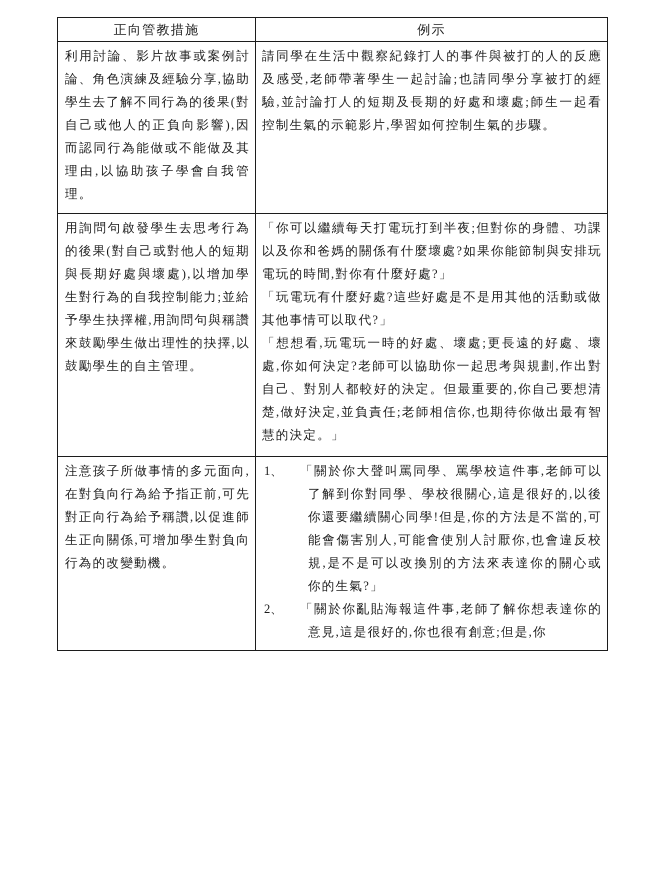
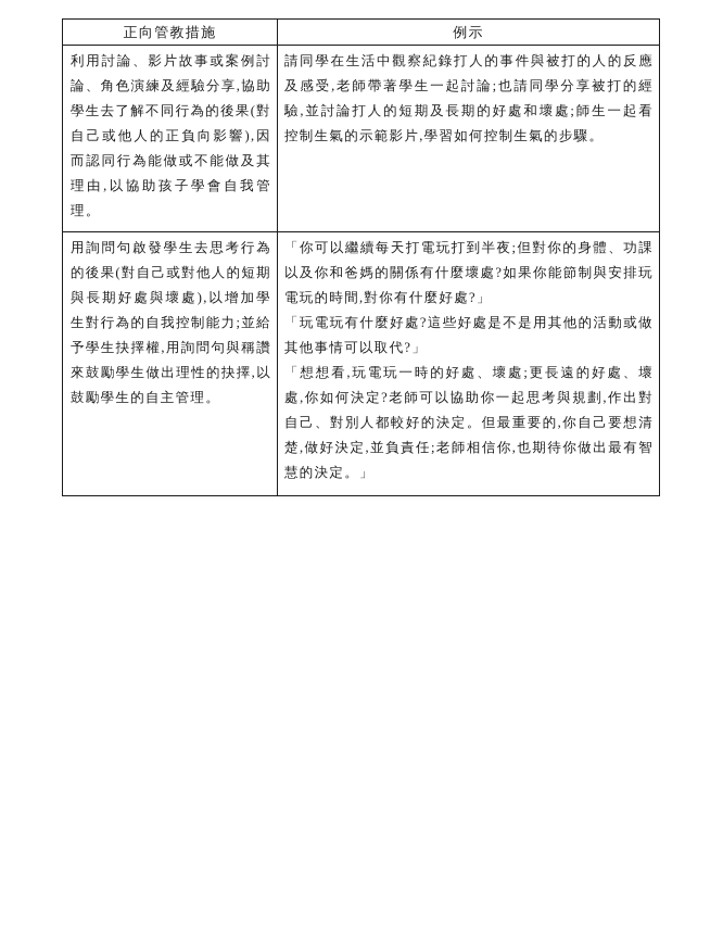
  正向管教措施	例示
  利用討論、影片故事或案例討論、角色演練及經驗分享,協助學生去了解不同行為的後果(對自己或他人的正負向影響),因而認同行為能做或不能做及其理由,以協助孩子學會自我管理。	請同學在生活中觀察紀錄打人的事件與被打的人的反應及感受,老師帶著學生一起討論;也請同學分享被打的經驗,並討論打人的短期及長期的好處和壞處;師生一起看控制生氣的示範影片,學習如何控制生氣的步驟。
  用詢問句啟發學生去思考行為的後果(對自己或對他人的短期與長期好處與壞處),以增加學生對行為的自我控制能力;並給予學生抉擇權,用詢問句與稱讚來鼓勵學生做出理性的抉擇,以鼓勵學生的自主管理。	「你可以繼續每天打電玩打到半夜;但對你的身體、功課以及你和爸媽的關係有什麼壞處?如果你能節制與安排玩電玩的時間,對你有什麼好處?」 「玩電玩有什麼好處?這些好處是不是用其他的活動或做其他事情可以取代?」 「想想看,玩電玩一時的好處、壞處;更長遠的好處、壞處,你如何決定?老師可以協助你一起思考與規劃,作出對自己、對別人都較好的決定。但最重要的,你自己要想清楚,做好決定,並負責任;老師相信你,也期待你做出最有智慧的決定。」
- 注意孩子所做事情的多元面向,在對負向行為給予指正前,可先對正向行為給予稱讚,以促進師生正向關係,可增加學生對負向行為的改變動機。	1、 「關於你大聲叫罵同學、罵學校這件事,老師可以了解到你對同學、學校很關心,這是很好的,以後你還要繼續關心同學!但是,你的方法是不當的,可能會傷害別人,可能會使別人討厭你,也會違反校規,是不是可以改換別的方法來表達你的關心或你的生氣?」 2、 「關於你亂貼海報這件事,老師了解你想表達你的意見,這是很好的,你也很有創意;但是,你
